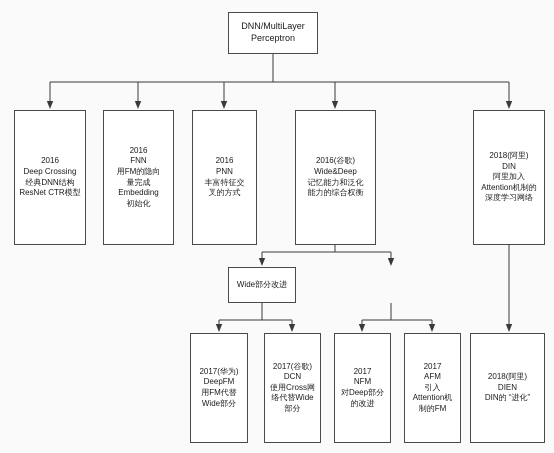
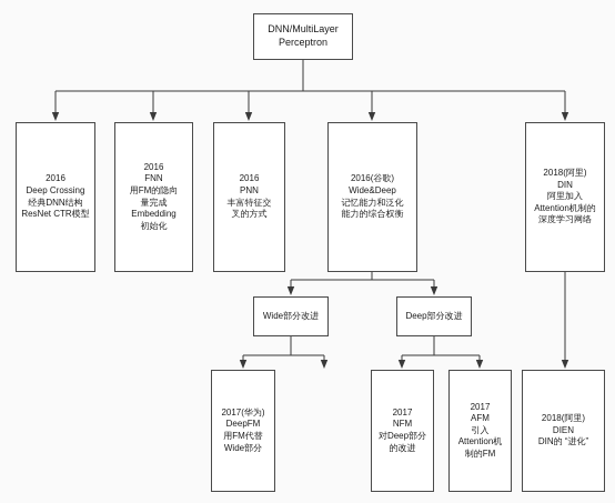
  DNN/MultiLayer
  Perceptron
  2016
  Deep Crossing
  经典DNN结构
  ResNet CTR模型
  2016
  FNN
  用FM的隐向
  量完成
  Embedding
  初始化
  2016
  PNN
  丰富特征交
  叉的方式
  2016(谷歌)
  Wide&Deep
  记忆能力和泛化
  能力的综合权衡
  2018(阿里)
  DIN
  阿里加入
  Attention机制的
  深度学习网络
  Wide部分改进
+ Deep部分改进
  2017(华为)
  DeepFM
  用FM代替
  Wide部分
- 2017(谷歌)
- DCN
- 使用Cross网
- 络代替Wide
- 部分
  2017
  NFM
  对Deep部分
  的改进
  2017
  AFM
  引入
  Attention机
  制的FM
  2018(阿里)
  DIEN
  DIN的 “进化”
